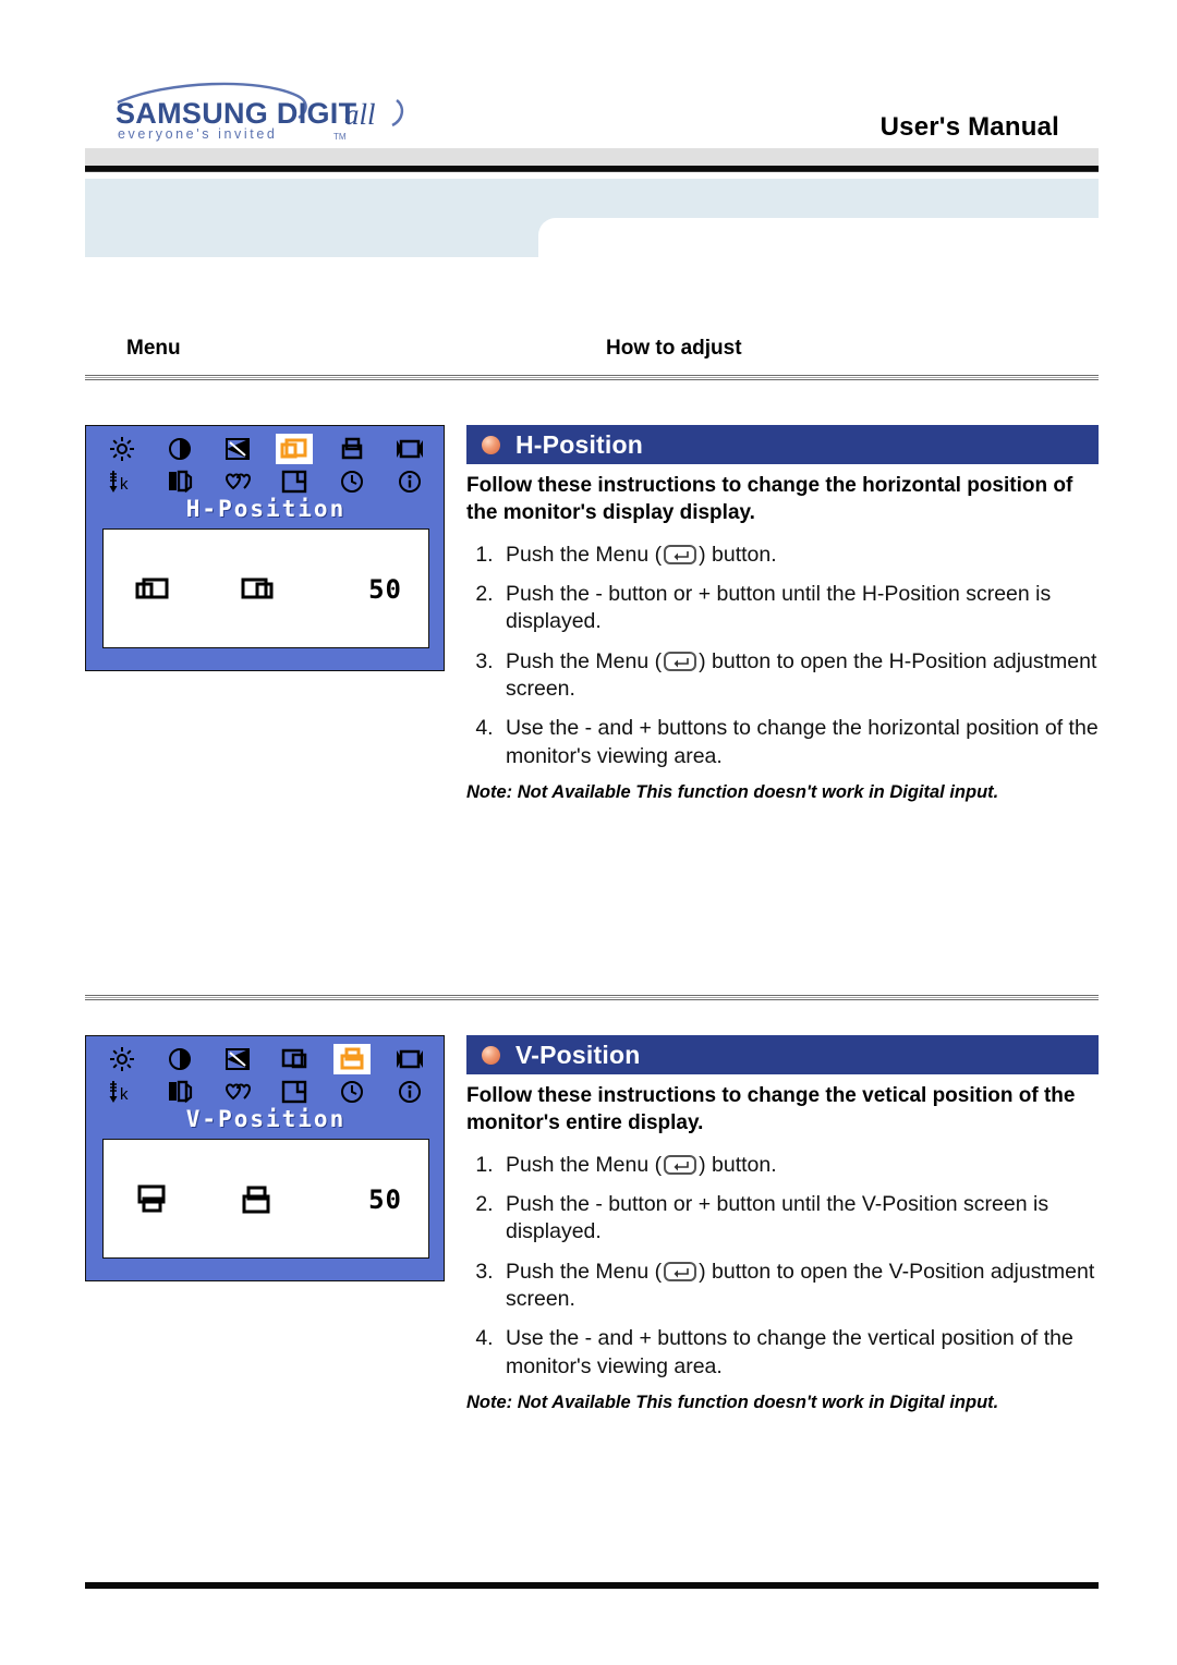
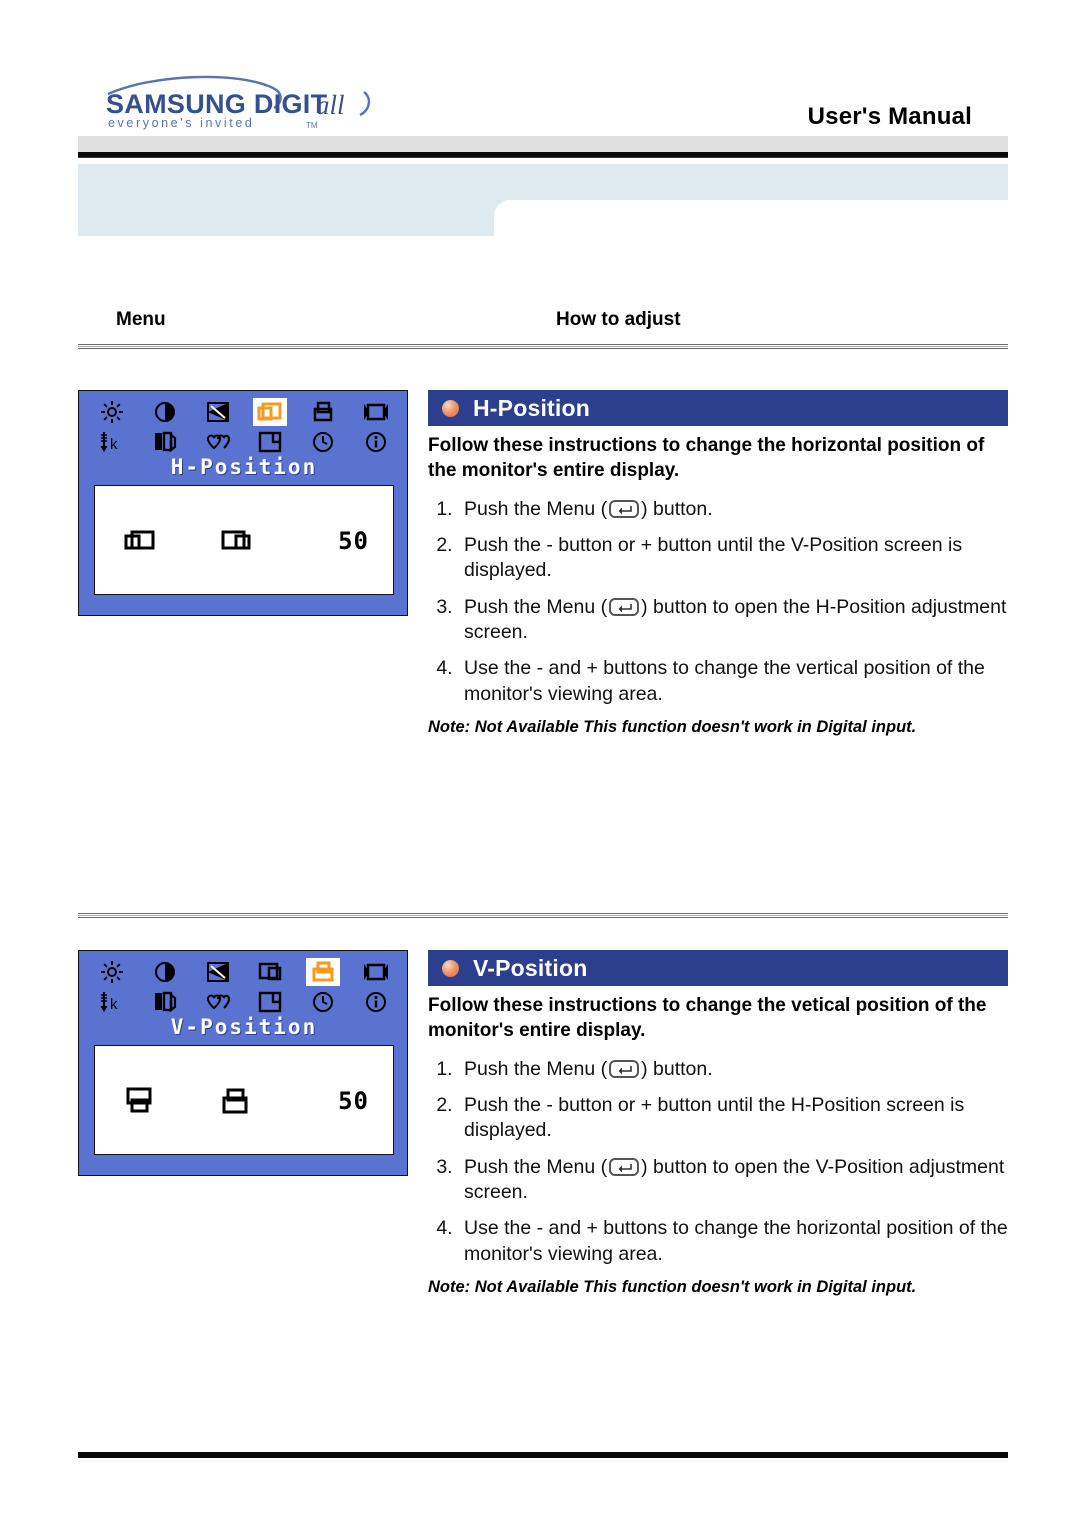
  SAMSUNG DIGIT
  all
  everyone's invited
  TM
  User's Manual
  Menu
  How to adjust
  k
  H-Position
  50
  H-Position
- Follow these instructions to change the horizontal position of the monitor's display display.
+ Follow these instructions to change the horizontal position of the monitor's entire display.
  Push the Menu ( ) button.
- Push the - button or + button until the H-Position screen is displayed.
+ Push the - button or + button until the V-Position screen is displayed.
  Push the Menu ( ) button to open the H-Position adjustment screen.
- Use the - and + buttons to change the horizontal position of the monitor's viewing area.
+ Use the - and + buttons to change the vertical position of the monitor's viewing area.
  Note: Not Available This function doesn't work in Digital input.
  k
  V-Position
  50
  V-Position
  Follow these instructions to change the vetical position of the monitor's entire display.
  Push the Menu ( ) button.
- Push the - button or + button until the V-Position screen is displayed.
+ Push the - button or + button until the H-Position screen is displayed.
  Push the Menu ( ) button to open the V-Position adjustment screen.
- Use the - and + buttons to change the vertical position of the monitor's viewing area.
+ Use the - and + buttons to change the horizontal position of the monitor's viewing area.
  Note: Not Available This function doesn't work in Digital input.
